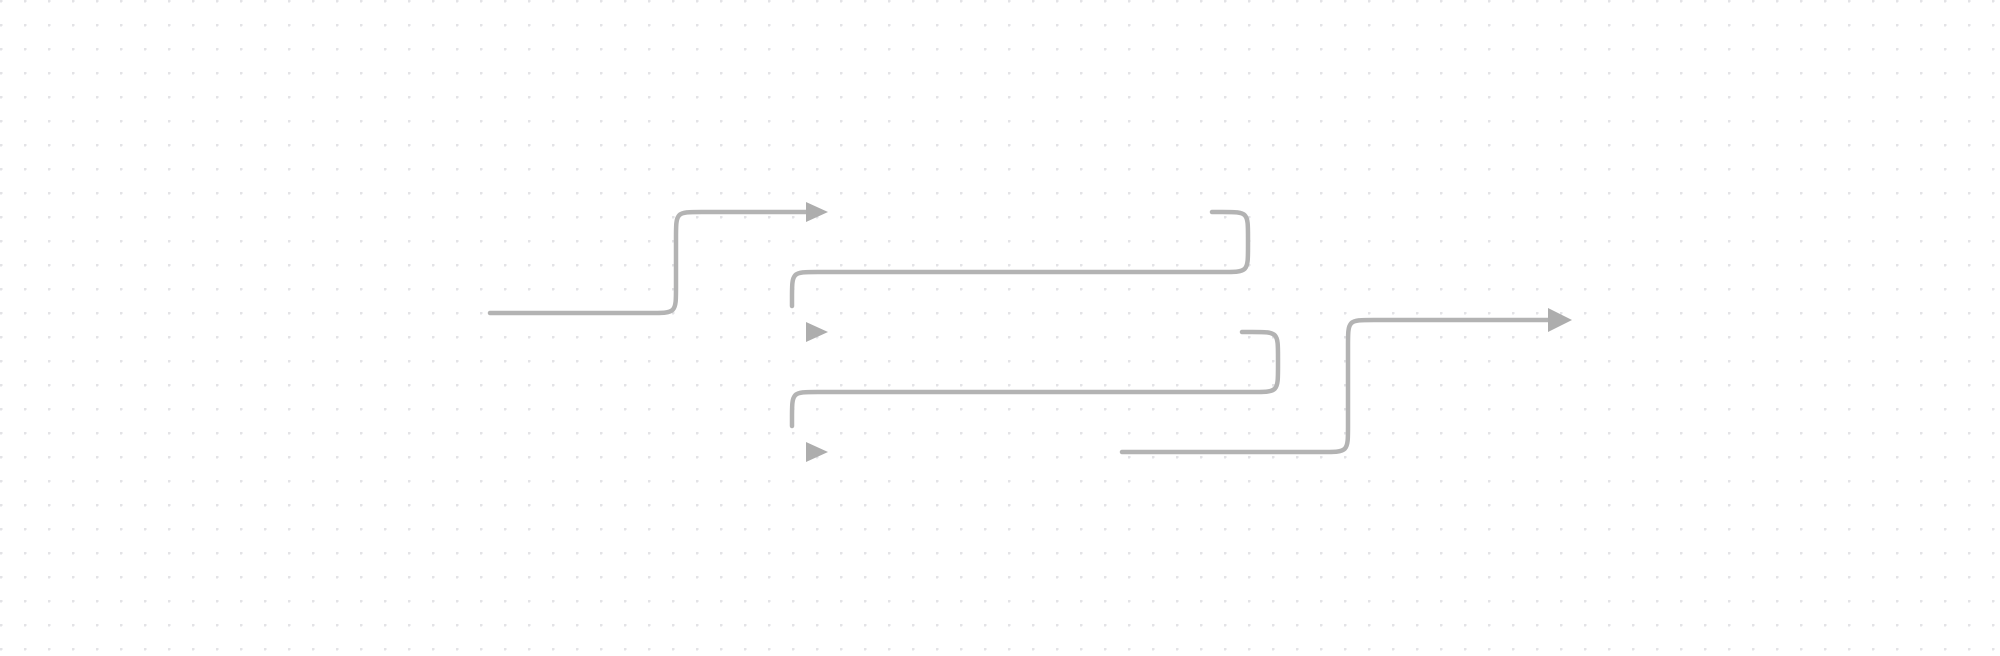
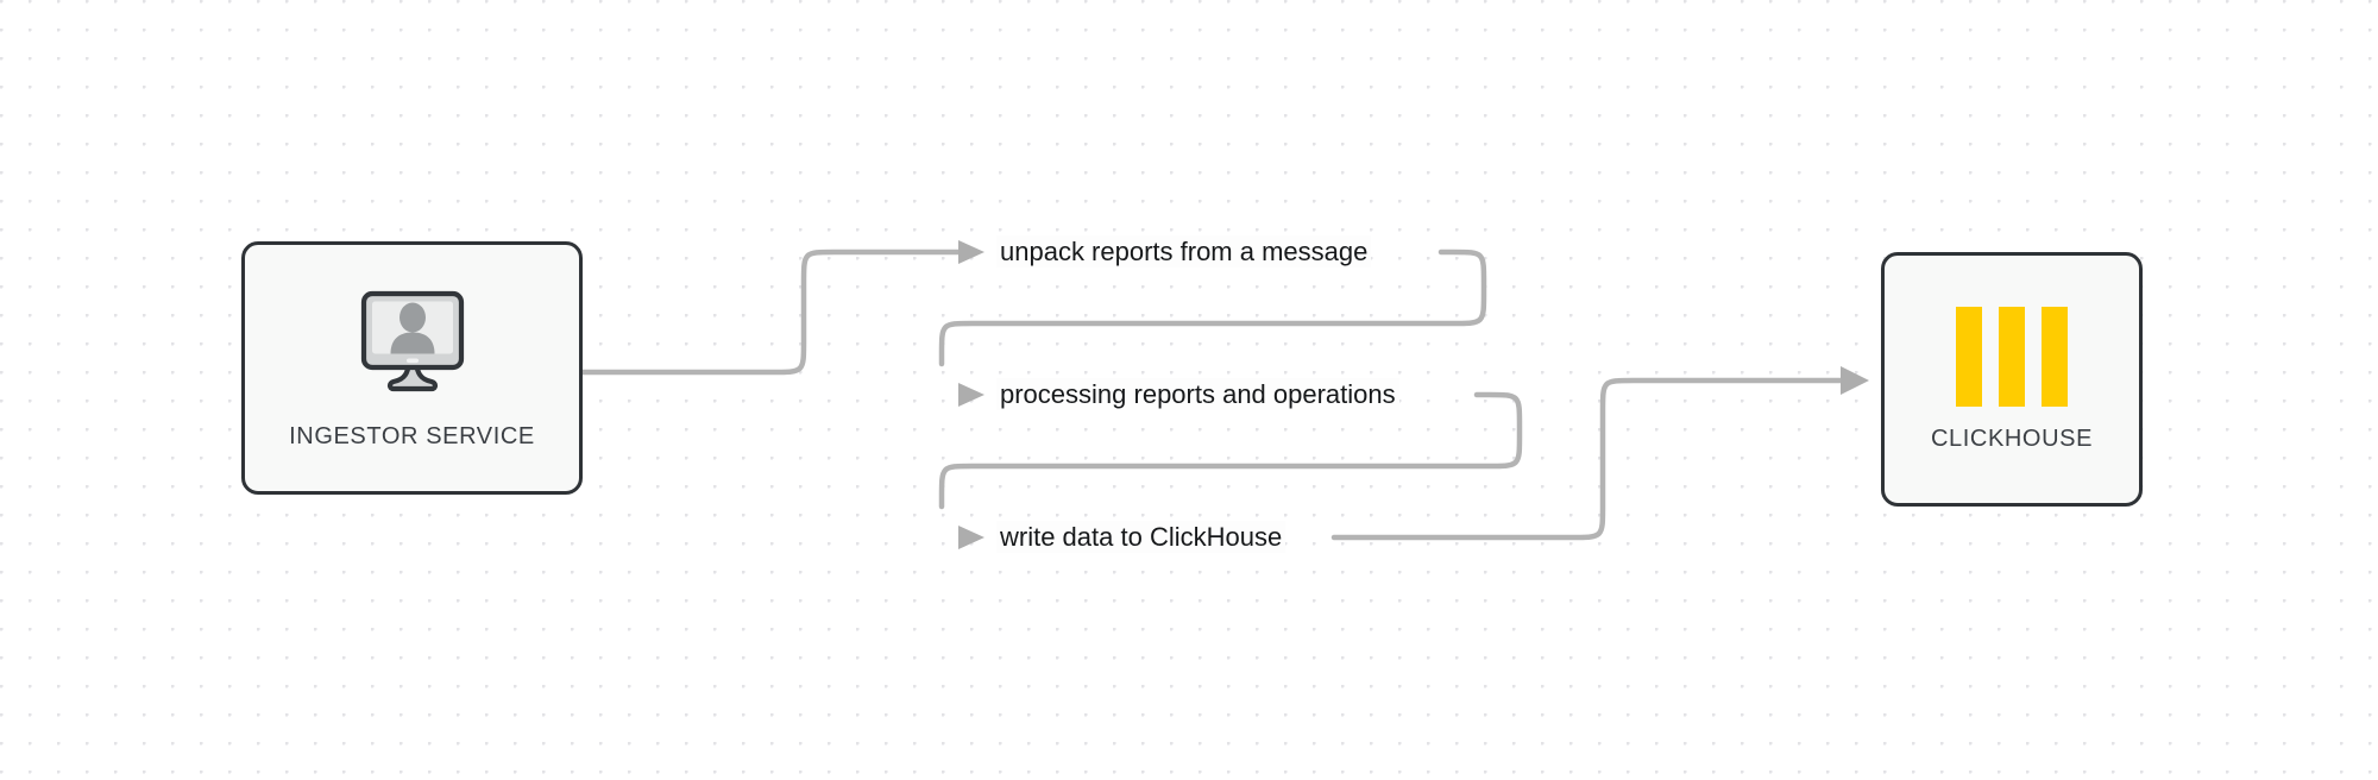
+ unpack reports from a message
+ processing reports and operations
+ write data to ClickHouse
+ INGESTOR SERVICE
+ CLICKHOUSE
